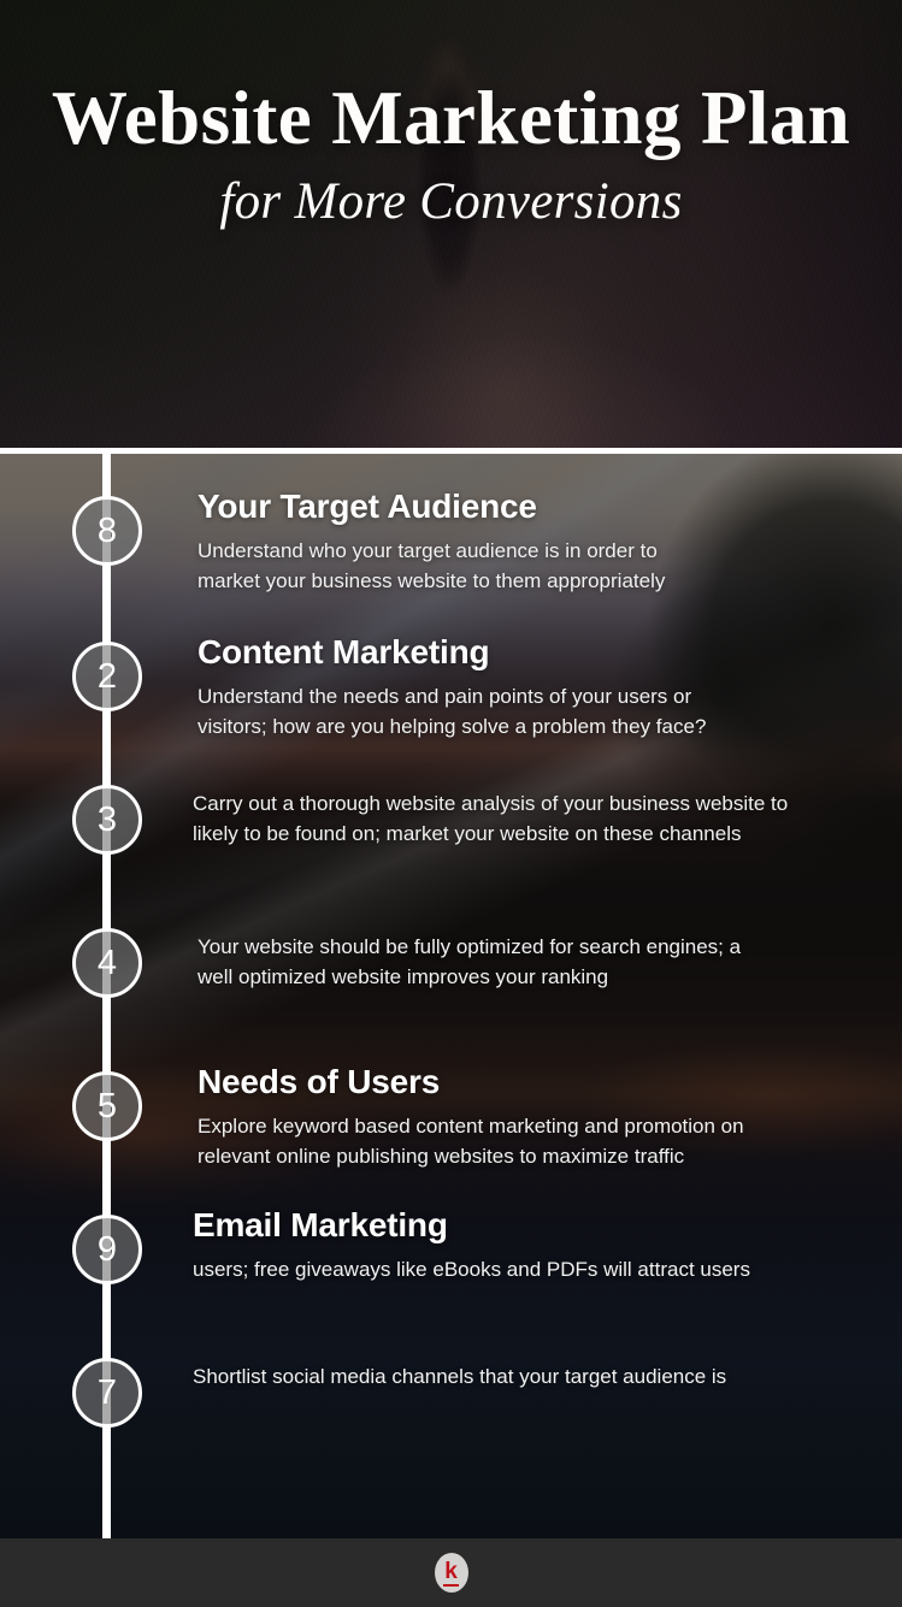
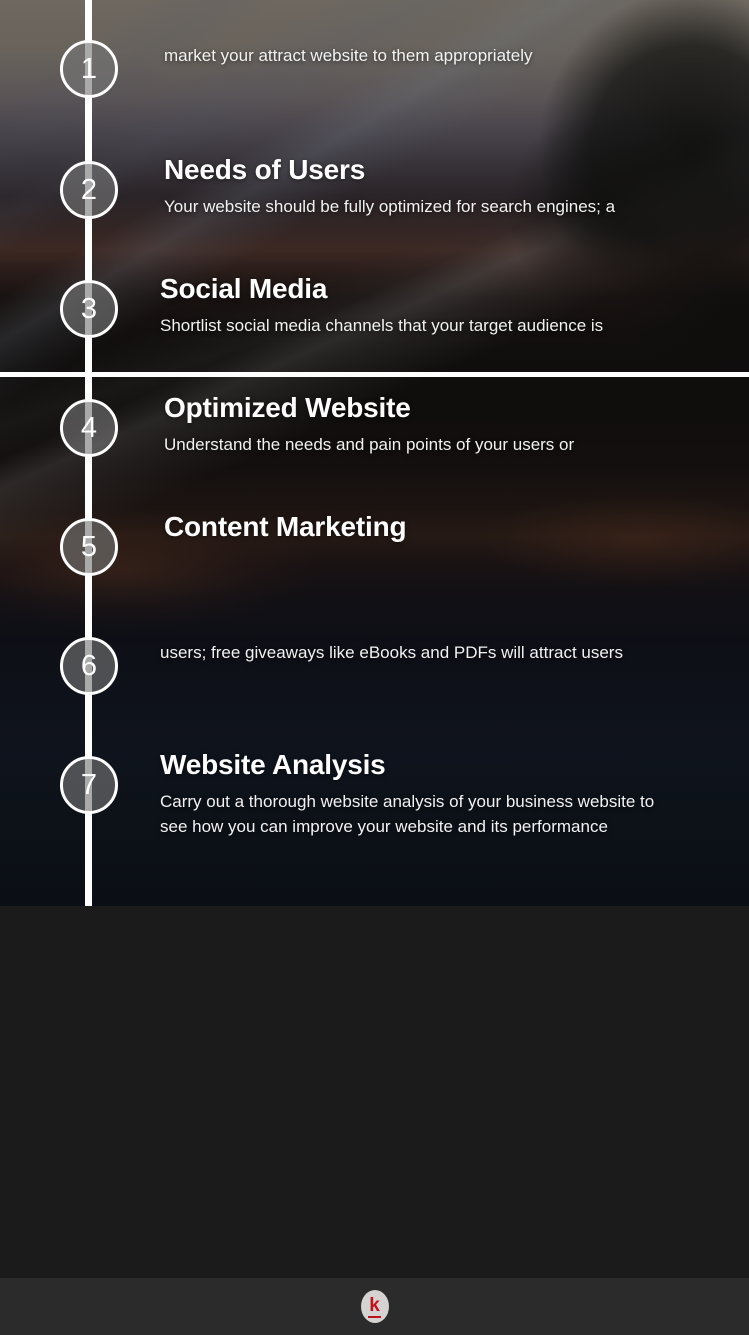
- Website Marketing Plan
- for More Conversions
- 8
+ 1
- Your Target Audience
- Understand who your target audience is in order to
- market your business website to them appropriately
+ market your attract website to them appropriately
  2
- Content Marketing
+ Needs of Users
- Understand the needs and pain points of your users or
+ Your website should be fully optimized for search engines; a
- visitors; how are you helping solve a problem they face?
  3
+ Social Media
- Carry out a thorough website analysis of your business website to
+ Shortlist social media channels that your target audience is
- likely to be found on; market your website on these channels
  4
+ Optimized Website
- Your website should be fully optimized for search engines; a
+ Understand the needs and pain points of your users or
- well optimized website improves your ranking
  5
- Needs of Users
+ Content Marketing
- Explore keyword based content marketing and promotion on
- relevant online publishing websites to maximize traffic
- 9
+ 6
- Email Marketing
  users; free giveaways like eBooks and PDFs will attract users
  7
+ Website Analysis
- Shortlist social media channels that your target audience is
+ Carry out a thorough website analysis of your business website to
+ see how you can improve your website and its performance
  k
